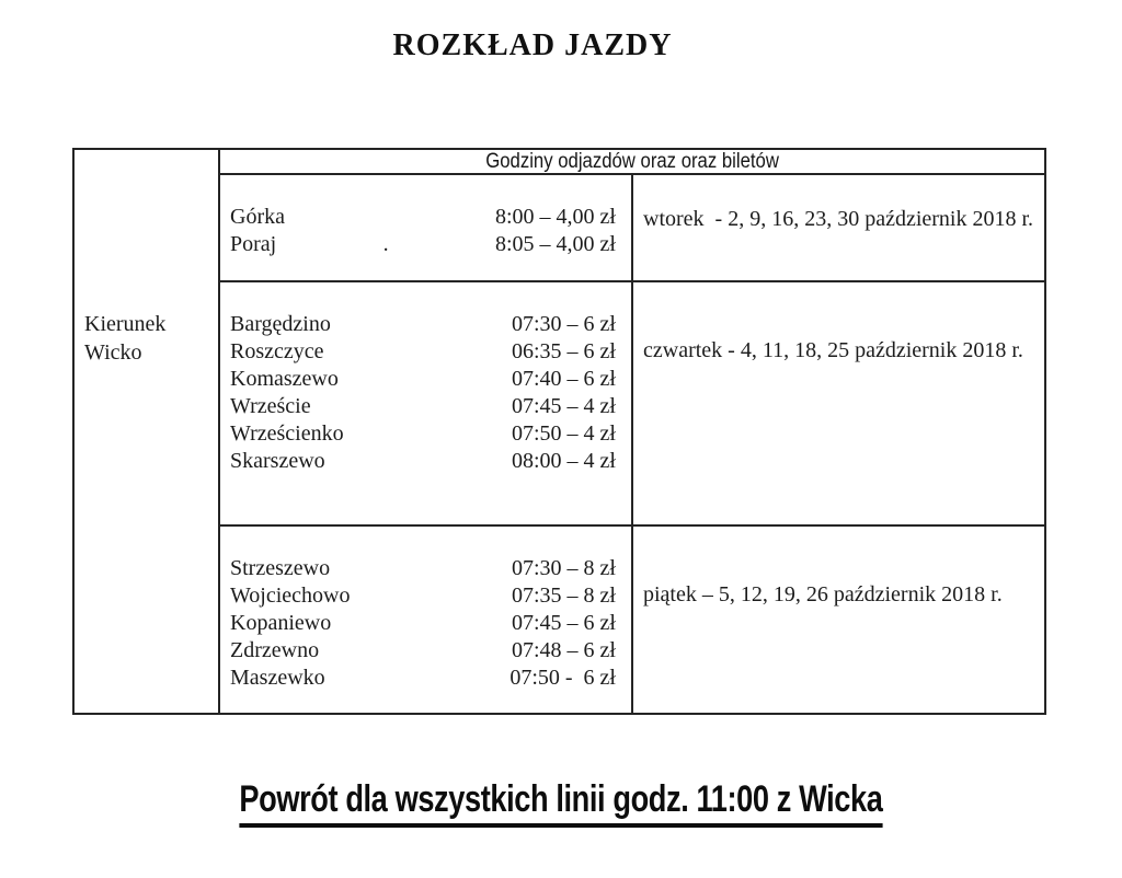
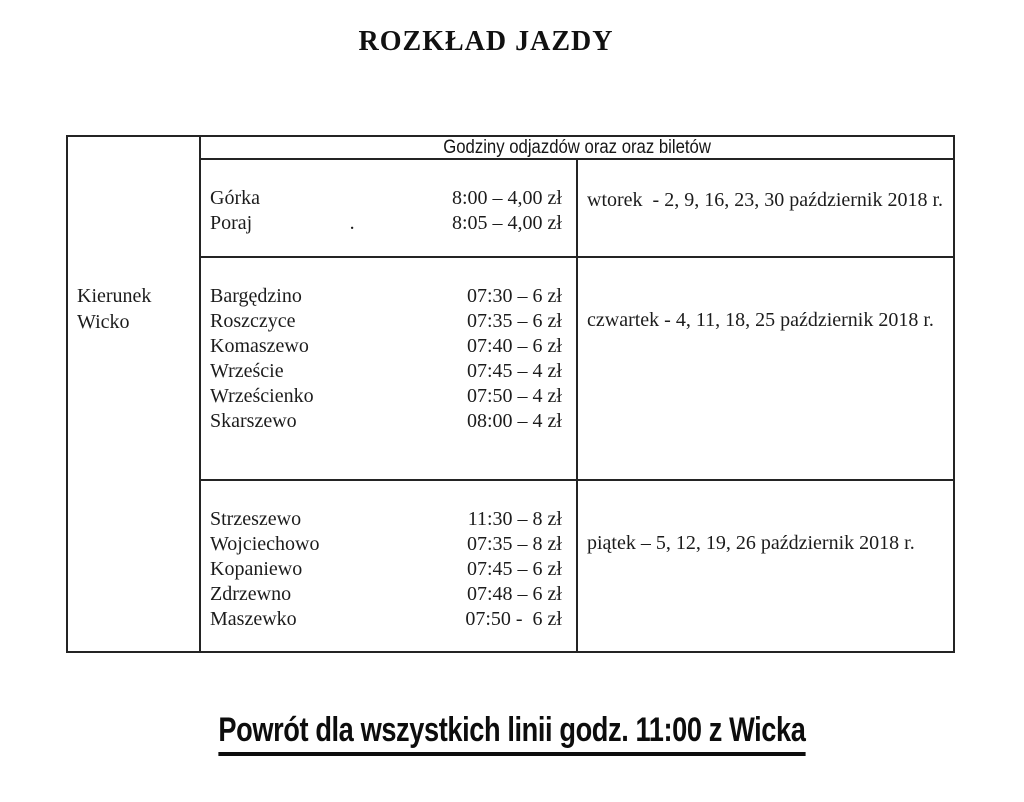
  ROZKŁAD JAZDY
  Kierunek Wicko	Godziny odjazdów oraz oraz biletów
  Górka 8:00 – 4,00 złPoraj . 8:05 – 4,00 zł	wtorek - 2, 9, 16, 23, 30 październik 2018 r.
- Bargędzino 07:30 – 6 złRoszczyce 06:35 – 6 złKomaszewo 07:40 – 6 złWrzeście 07:45 – 4 złWrześcienko 07:50 – 4 złSkarszewo 08:00 – 4 zł	czwartek - 4, 11, 18, 25 październik 2018 r.
+ Bargędzino 07:30 – 6 złRoszczyce 07:35 – 6 złKomaszewo 07:40 – 6 złWrzeście 07:45 – 4 złWrześcienko 07:50 – 4 złSkarszewo 08:00 – 4 zł	czwartek - 4, 11, 18, 25 październik 2018 r.
- Strzeszewo 07:30 – 8 złWojciechowo 07:35 – 8 złKopaniewo 07:45 – 6 złZdrzewno 07:48 – 6 złMaszewko 07:50 - 6 zł	piątek – 5, 12, 19, 26 październik 2018 r.
+ Strzeszewo 11:30 – 8 złWojciechowo 07:35 – 8 złKopaniewo 07:45 – 6 złZdrzewno 07:48 – 6 złMaszewko 07:50 - 6 zł	piątek – 5, 12, 19, 26 październik 2018 r.
  Powrót dla wszystkich linii godz. 11:00 z Wicka
